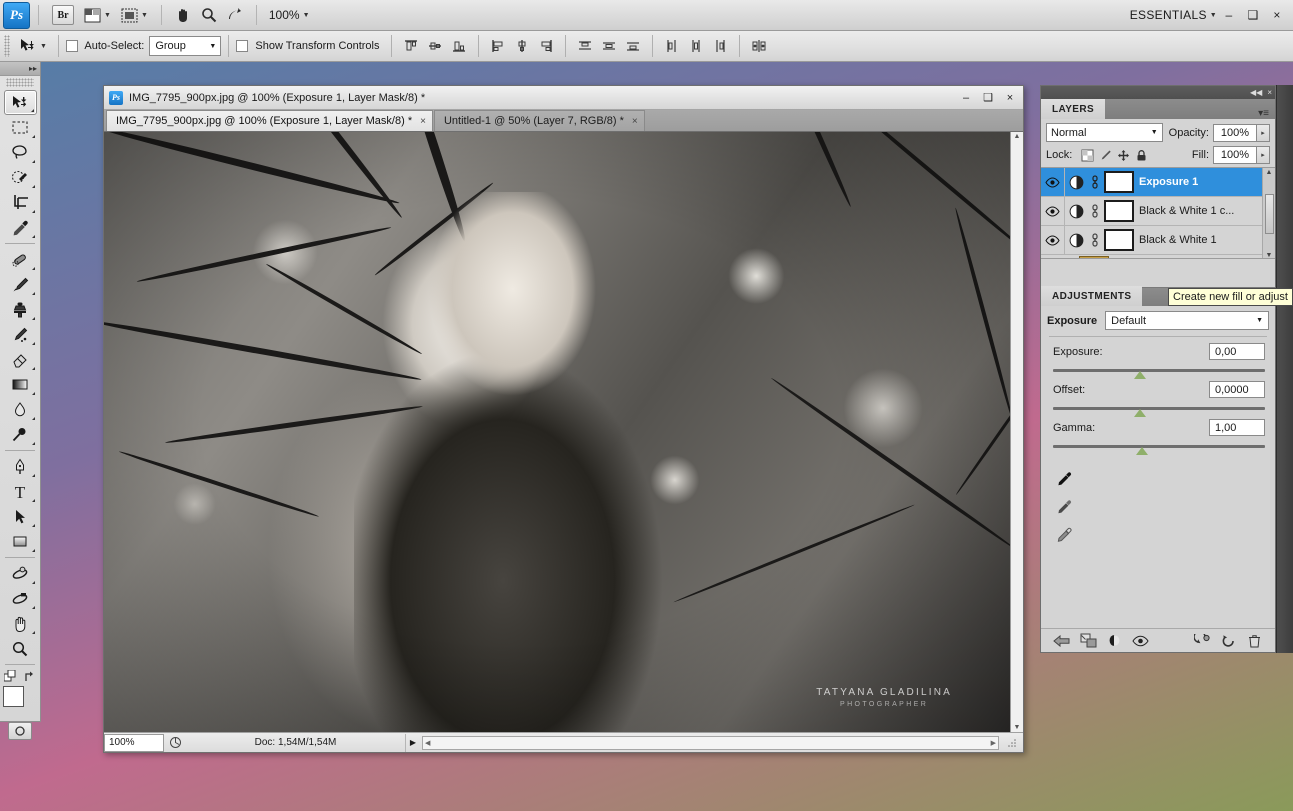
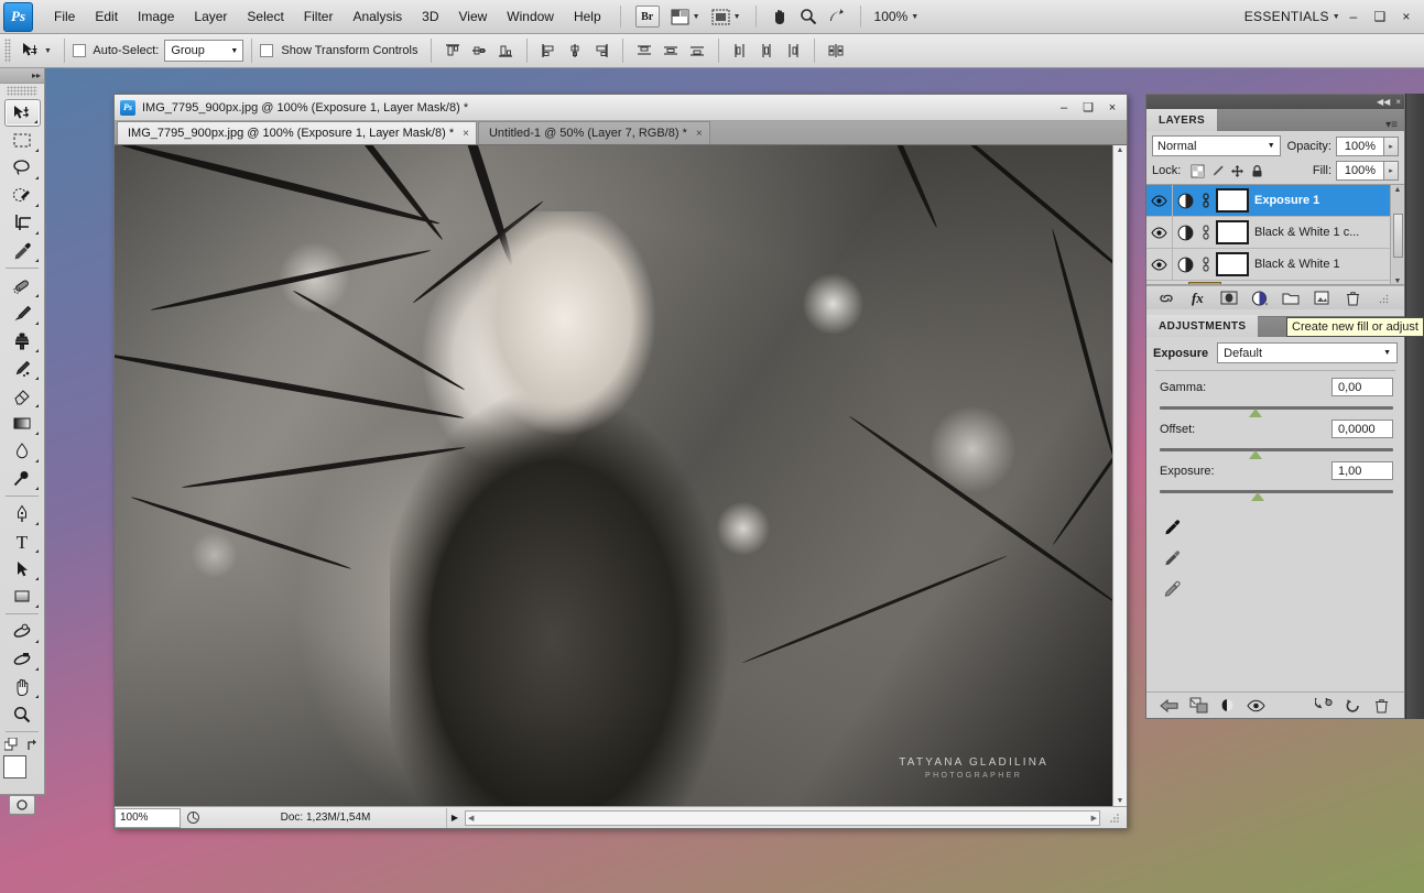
  Ps
+ File
+ Edit
+ Image
+ Layer
+ Select
+ Filter
+ Analysis
+ 3D
+ View
+ Window
+ Help
  Br
  100%
  ESSENTIALS
  –
  ❑
  ×
  Auto-Select:
  Group
  Show Transform Controls
  ▸▸
  T
  Ps
  IMG_7795_900px.jpg @ 100% (Exposure 1, Layer Mask/8) *
  –
  ❑
  ×
  IMG_7795_900px.jpg @ 100% (Exposure 1, Layer Mask/8) *
  ×
  Untitled-1 @ 50% (Layer 7, RGB/8) *
  ×
  TATYANA GLADILINA
  100%
- Doc: 1,54M/1,54M
+ Doc: 1,23M/1,54M
  ▶
  ◀◀
  ×
  LAYERS
  ▾≡
  Normal
  Opacity:
  100%
  Lock:
  Fill:
  100%
  Exposure 1
  Black & White 1 c...
  Black & White 1
+ fx
  ADJUSTMENTS
  Exposure
  Default
- Exposure:
+ Gamma:
  0,00
  Offset:
  0,0000
- Gamma:
+ Exposure:
  1,00
  Create new fill or adjust
